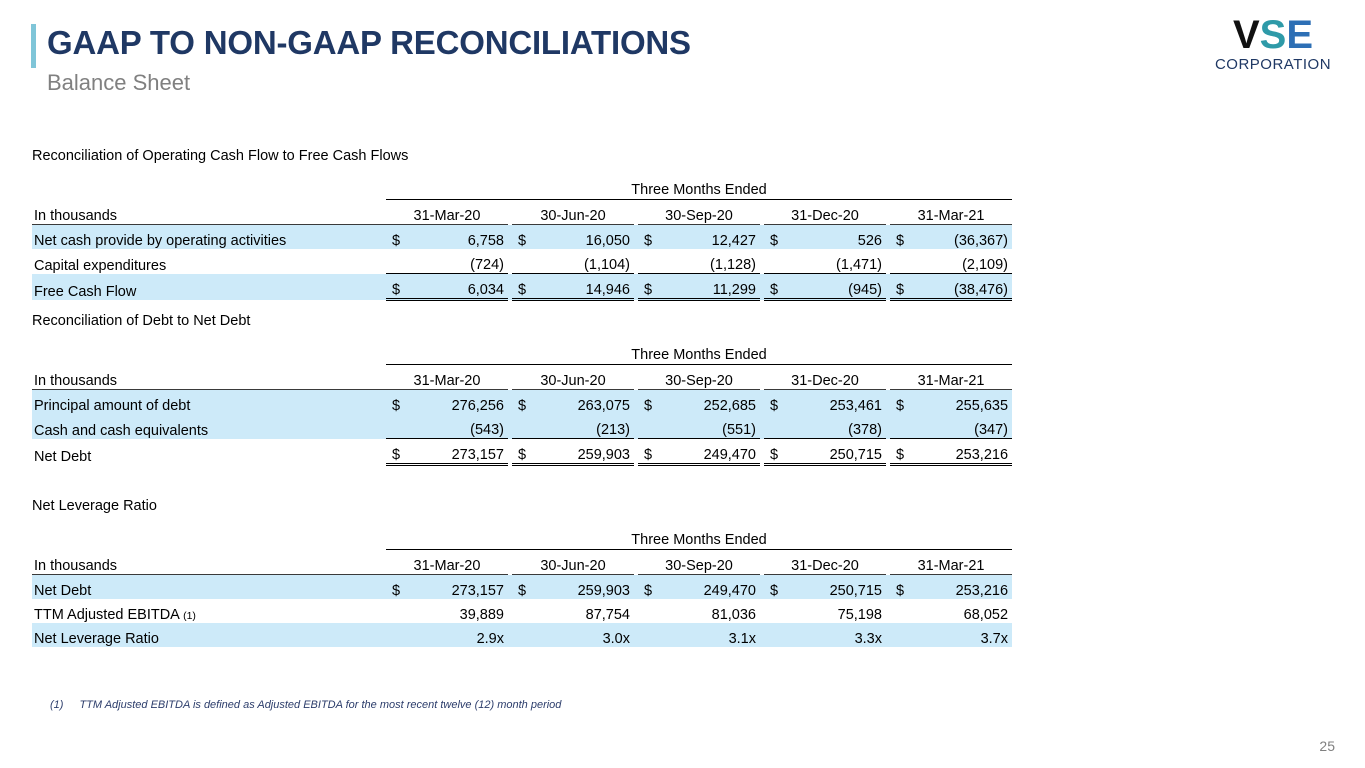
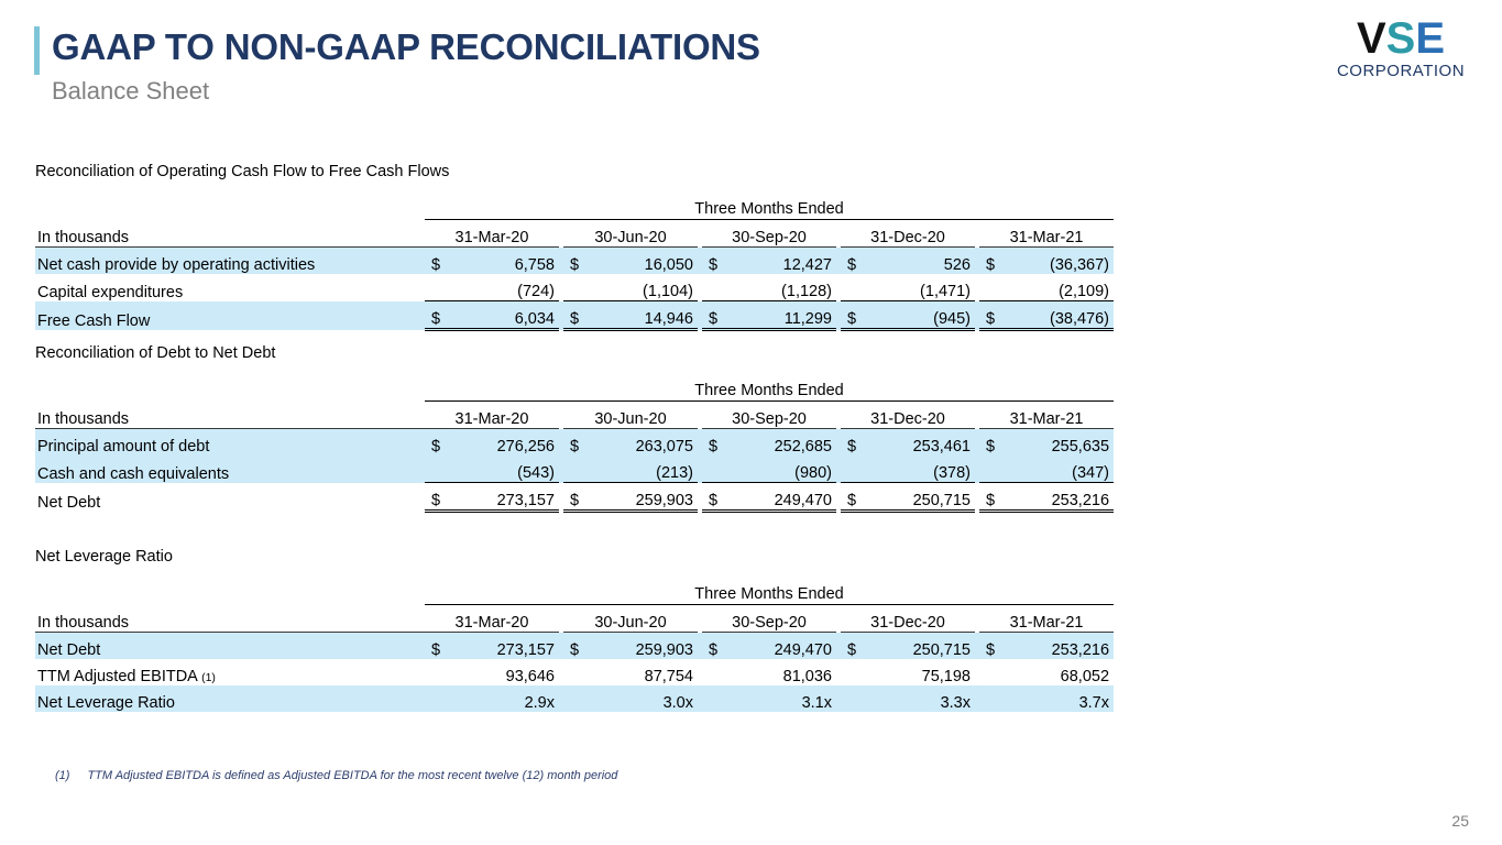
  GAAP TO NON-GAAP RECONCILIATIONS
  Balance Sheet
  VSE
  CORPORATION
  Reconciliation of Operating Cash Flow to Free Cash Flows
  	Three Months Ended
  In thousands	31-Mar-20		30-Jun-20		30-Sep-20		31-Dec-20		31-Mar-21
  Net cash provide by operating activities	$	6,758		$	16,050		$	12,427		$	526		$	(36,367)
  Capital expenditures		(724)			(1,104)			(1,128)			(1,471)			(2,109)
  Free Cash Flow	$	6,034		$	14,946		$	11,299		$	(945)		$	(38,476)
  Reconciliation of Debt to Net Debt
  	Three Months Ended
  In thousands	31-Mar-20		30-Jun-20		30-Sep-20		31-Dec-20		31-Mar-21
  Principal amount of debt	$	276,256		$	263,075		$	252,685		$	253,461		$	255,635
- Cash and cash equivalents		(543)			(213)			(551)			(378)			(347)
+ Cash and cash equivalents		(543)			(213)			(980)			(378)			(347)
  Net Debt	$	273,157		$	259,903		$	249,470		$	250,715		$	253,216
  Net Leverage Ratio
  	Three Months Ended
  In thousands	31-Mar-20		30-Jun-20		30-Sep-20		31-Dec-20		31-Mar-21
  Net Debt	$	273,157		$	259,903		$	249,470		$	250,715		$	253,216
- TTM Adjusted EBITDA (1)		39,889			87,754			81,036			75,198			68,052
+ TTM Adjusted EBITDA (1)		93,646			87,754			81,036			75,198			68,052
  Net Leverage Ratio		2.9x			3.0x			3.1x			3.3x			3.7x
  (1) TTM Adjusted EBITDA is defined as Adjusted EBITDA for the most recent twelve (12) month period
  25
